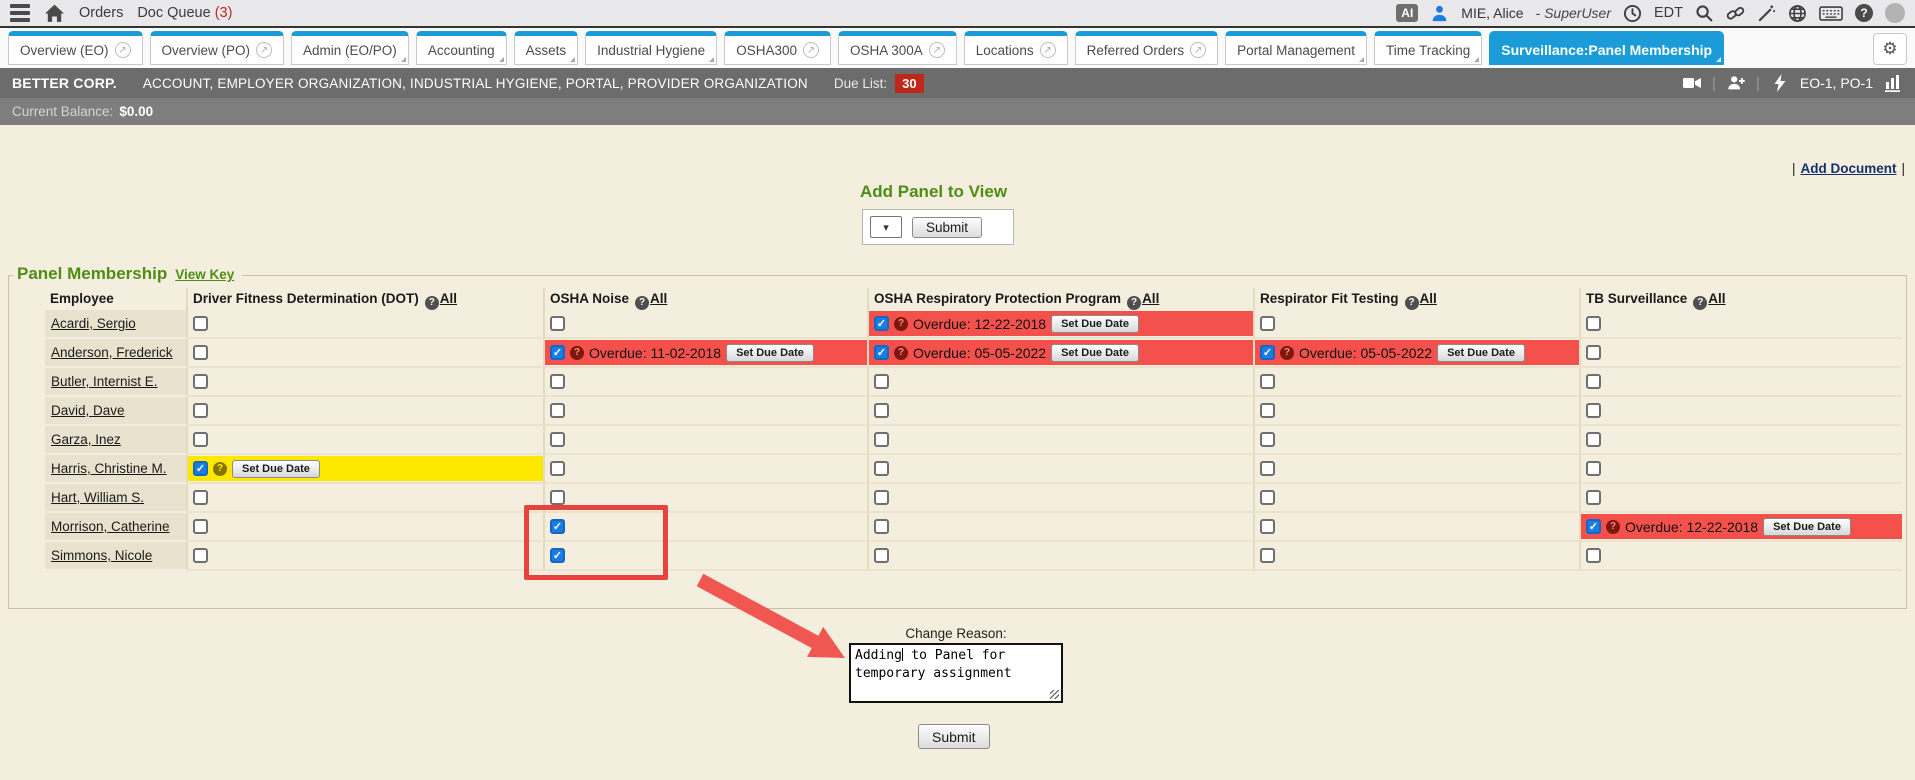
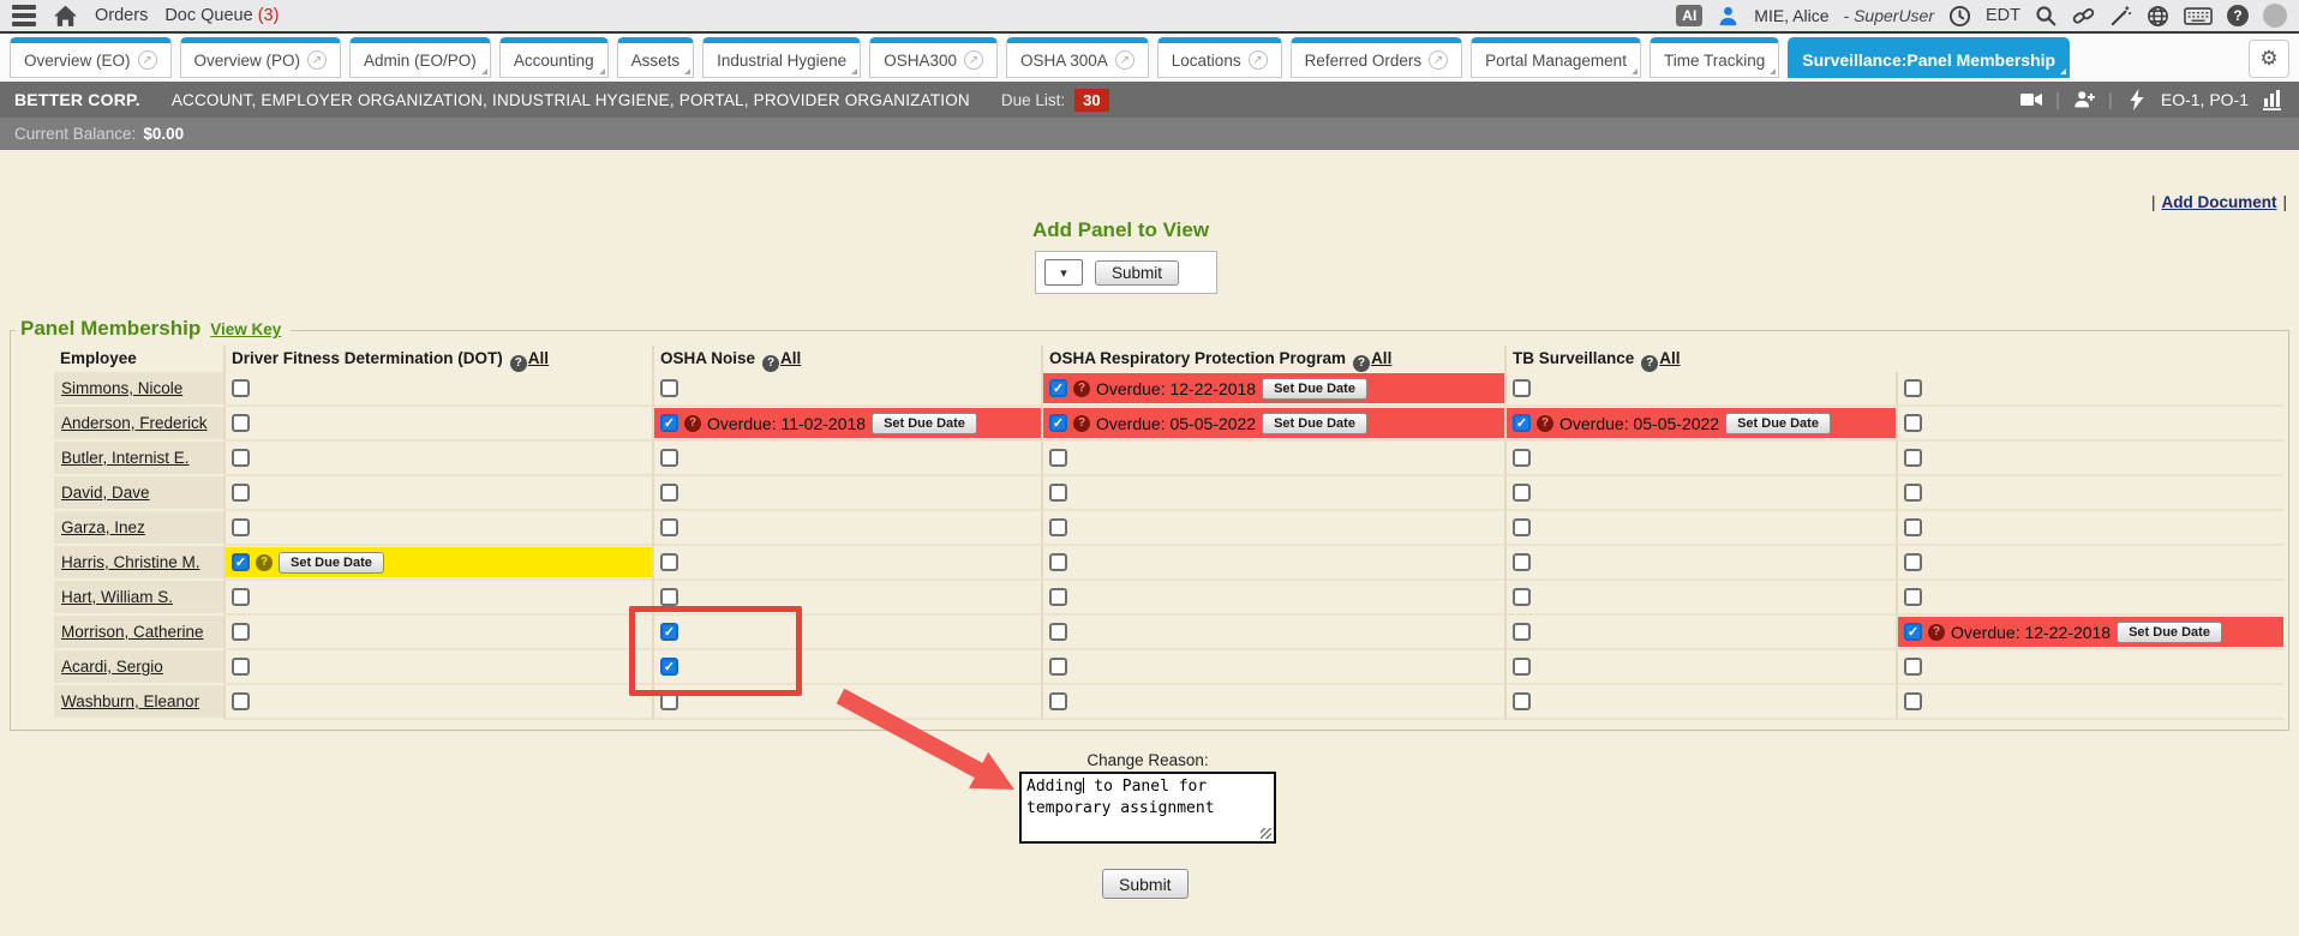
  Orders
  Doc Queue (3)
  AI
  MIE, Alice
  - SuperUser
  EDT
  ?
  Overview (EO)
  ↗
  Overview (PO)
  ↗
  Admin (EO/PO)
  Accounting
  Assets
  Industrial Hygiene
  OSHA300
  ↗
  OSHA 300A
  ↗
  Locations
  ↗
  Referred Orders
  ↗
  Portal Management
  Time Tracking
  Surveillance:Panel Membership
  ⚙
  BETTER CORP.
  ACCOUNT, EMPLOYER ORGANIZATION, INDUSTRIAL HYGIENE, PORTAL, PROVIDER ORGANIZATION
  Due List:
  30
  |
  |
  EO-1, PO-1
  Current Balance:
  $0.00
  | Add Document |
  Add Panel to View
  ▾
  Submit
  Panel Membership
  View Key
  Employee
  Driver Fitness Determination (DOT) ? All
  OSHA Noise ? All
  OSHA Respiratory Protection Program ? All
- Respirator Fit Testing ? All
  TB Surveillance ? All
- Acardi, Sergio
+ Simmons, Nicole
  ✓
  ?
  Overdue: 12-22-2018
  Set Due Date
  Anderson, Frederick
  ✓
  ?
  Overdue: 11-02-2018
  Set Due Date
  ✓
  ?
  Overdue: 05-05-2022
  Set Due Date
  ✓
  ?
  Overdue: 05-05-2022
  Set Due Date
  Butler, Internist E.
  David, Dave
  Garza, Inez
  Harris, Christine M.
  ✓
  ?
  Set Due Date
  Hart, William S.
  Morrison, Catherine
  ✓
  ✓
  ?
  Overdue: 12-22-2018
  Set Due Date
- Simmons, Nicole
+ Acardi, Sergio
  ✓
+ Washburn, Eleanor
  Change Reason:
  Adding to Panel for temporary assignment
  Submit
